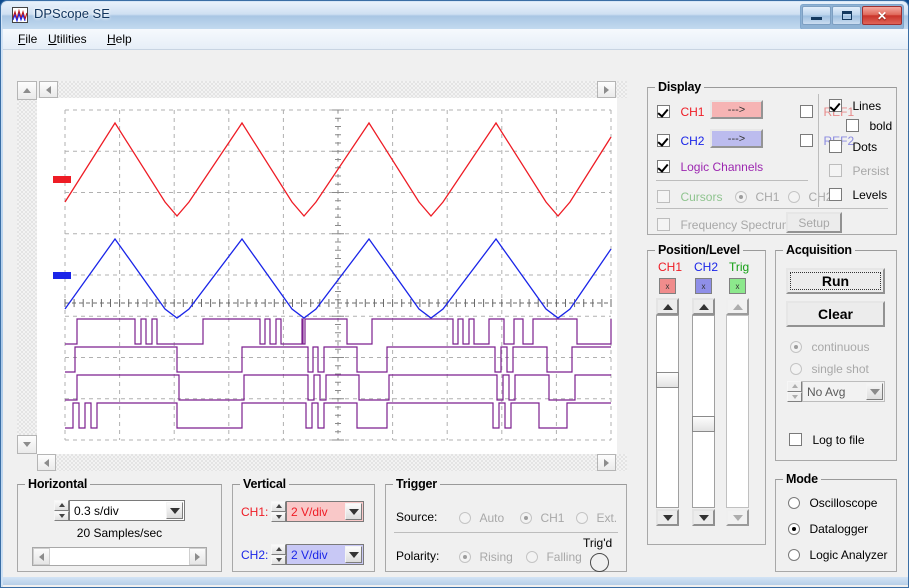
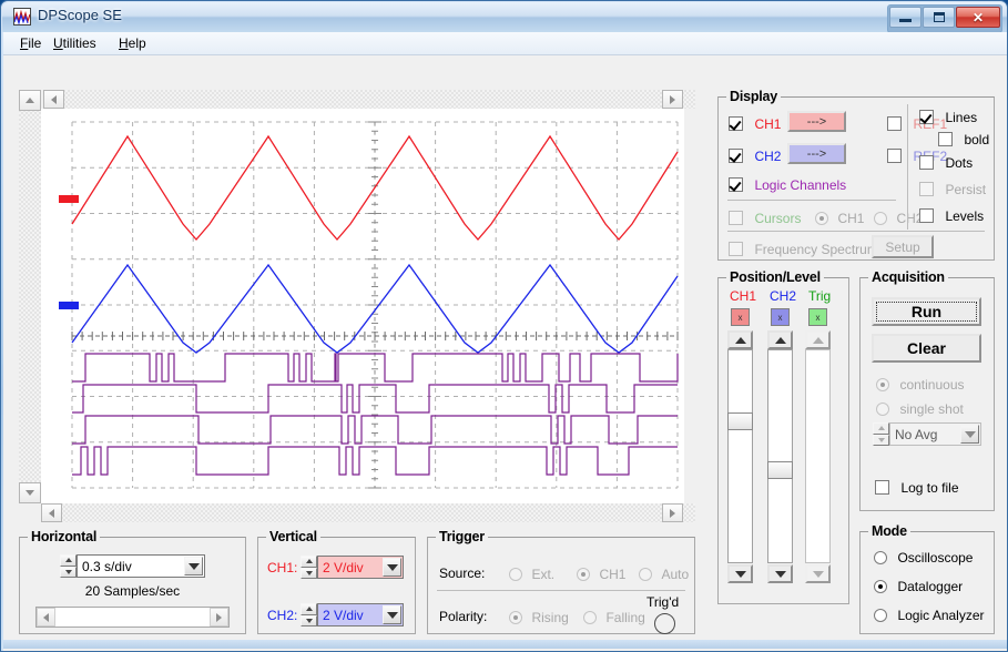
  DPScope SE
  ✕
  File
  Utilities
  Help
  Horizontal
  0.3 s/div
  20 Samples/sec
  Vertical
  CH1:
  2 V/div
  CH2:
  2 V/div
  Trigger
  Source:
- Auto
+ Ext.
  CH1
- Ext.
+ Auto
  Polarity:
  Rising
  Falling
  Trig'd
  Display
  CH1
  --->
  RF1
  CH2
  --->
  RF2
  Logic Channels
  Cursors
  CH1
  Frequency Spectru
  Setup
  Lines
  bold
  Dots
  Persist
  Levels
  Position/Level
  CH1
  x
  CH2
  x
  Trig
  x
  Acquisition
  Run
  Clear
  continuous
  single shot
  No Avg
  Log to file
  Mode
  Oscilloscope
  Datalogger
  Logic Analyzer
